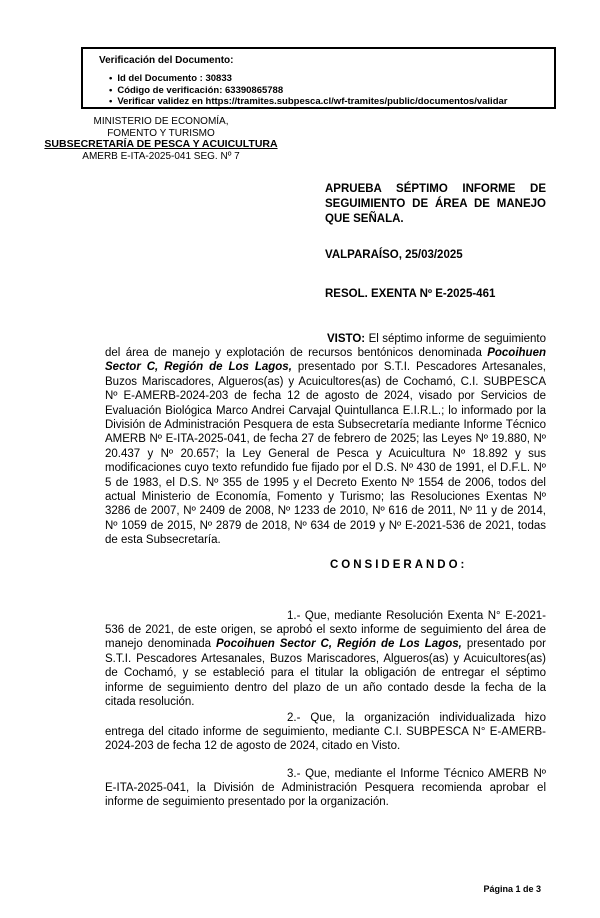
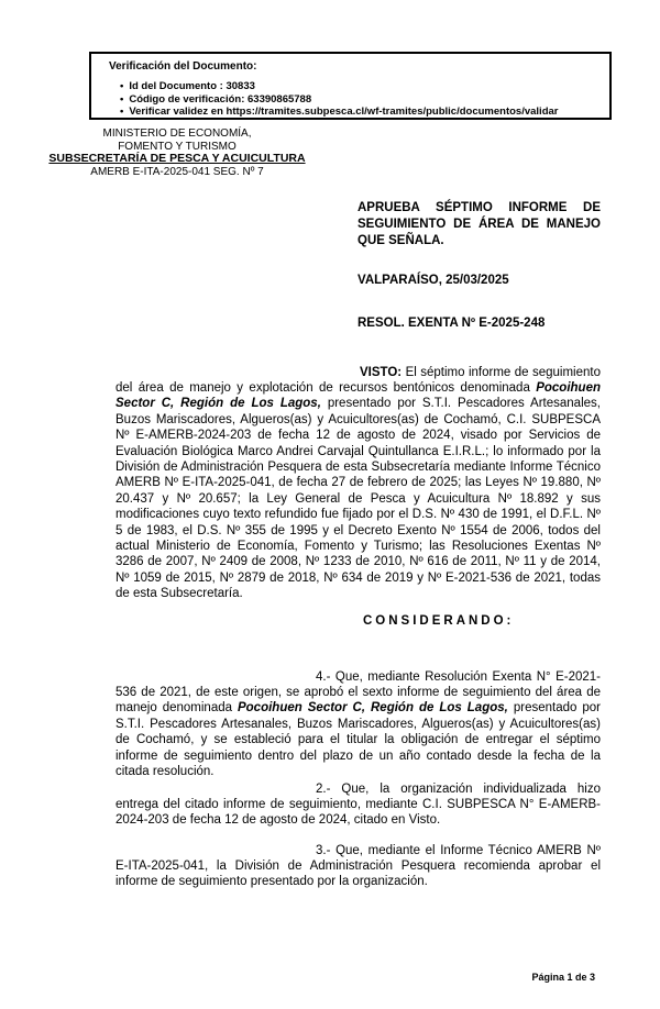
  Verificación del Documento:
  Id del Documento : 30833
  Código de verificación: 63390865788
  Verificar validez en https://tramites.subpesca.cl/wf-tramites/public/documentos/validar
  MINISTERIO DE ECONOMÍA,
  FOMENTO Y TURISMO
  SUBSECRETARÍA DE PESCA Y ACUICULTURA
  AMERB E-ITA-2025-041 SEG. Nº 7
  APRUEBA SÉPTIMO INFORME DE SEGUIMIENTO DE ÁREA DE MANEJO QUE SEÑALA.
  VALPARAÍSO, 25/03/2025
- RESOL. EXENTA Nº E-2025-461
+ RESOL. EXENTA Nº E-2025-248
  VISTO: El séptimo informe de seguimiento del área de manejo y explotación de recursos bentónicos denominada Pocoihuen Sector C, Región de Los Lagos, presentado por S.T.I. Pescadores Artesanales, Buzos Mariscadores, Algueros(as) y Acuicultores(as) de Cochamó, C.I. SUBPESCA Nº E-AMERB-2024-203 de fecha 12 de agosto de 2024, visado por Servicios de Evaluación Biológica Marco Andrei Carvajal Quintullanca E.I.R.L.; lo informado por la División de Administración Pesquera de esta Subsecretaría mediante Informe Técnico AMERB Nº E-ITA-2025-041, de fecha 27 de febrero de 2025; las Leyes Nº 19.880, Nº 20.437 y Nº 20.657; la Ley General de Pesca y Acuicultura Nº 18.892 y sus modificaciones cuyo texto refundido fue fijado por el D.S. Nº 430 de 1991, el D.F.L. Nº 5 de 1983, el D.S. Nº 355 de 1995 y el Decreto Exento Nº 1554 de 2006, todos del actual Ministerio de Economía, Fomento y Turismo; las Resoluciones Exentas Nº 3286 de 2007, Nº 2409 de 2008, Nº 1233 de 2010, Nº 616 de 2011, Nº 11 y de 2014, Nº 1059 de 2015, Nº 2879 de 2018, Nº 634 de 2019 y Nº E-2021-536 de 2021, todas de esta Subsecretaría.
  CONSIDERANDO:
- 1.- Que, mediante Resolución Exenta N° E-2021-536 de 2021, de este origen, se aprobó el sexto informe de seguimiento del área de manejo denominada Pocoihuen Sector C, Región de Los Lagos, presentado por S.T.I. Pescadores Artesanales, Buzos Mariscadores, Algueros(as) y Acuicultores(as) de Cochamó, y se estableció para el titular la obligación de entregar el séptimo informe de seguimiento dentro del plazo de un año contado desde la fecha de la citada resolución.
+ 4.- Que, mediante Resolución Exenta N° E-2021-536 de 2021, de este origen, se aprobó el sexto informe de seguimiento del área de manejo denominada Pocoihuen Sector C, Región de Los Lagos, presentado por S.T.I. Pescadores Artesanales, Buzos Mariscadores, Algueros(as) y Acuicultores(as) de Cochamó, y se estableció para el titular la obligación de entregar el séptimo informe de seguimiento dentro del plazo de un año contado desde la fecha de la citada resolución.
  2.- Que, la organización individualizada hizo entrega del citado informe de seguimiento, mediante C.I. SUBPESCA N° E-AMERB-2024-203 de fecha 12 de agosto de 2024, citado en Visto.
  3.- Que, mediante el Informe Técnico AMERB Nº E-ITA-2025-041, la División de Administración Pesquera recomienda aprobar el informe de seguimiento presentado por la organización.
  Página 1 de 3
